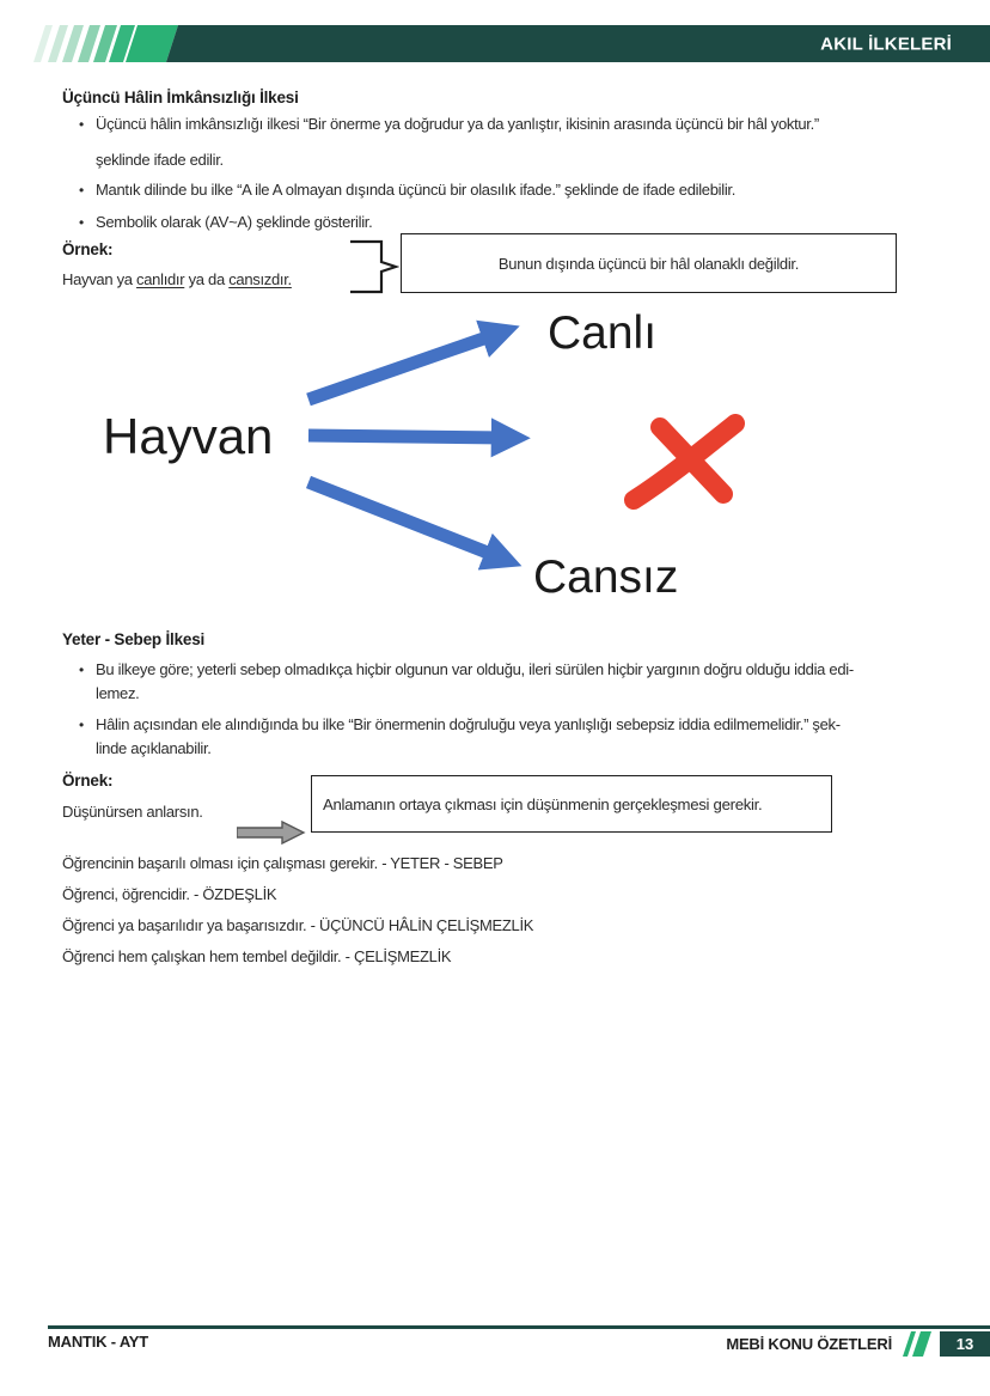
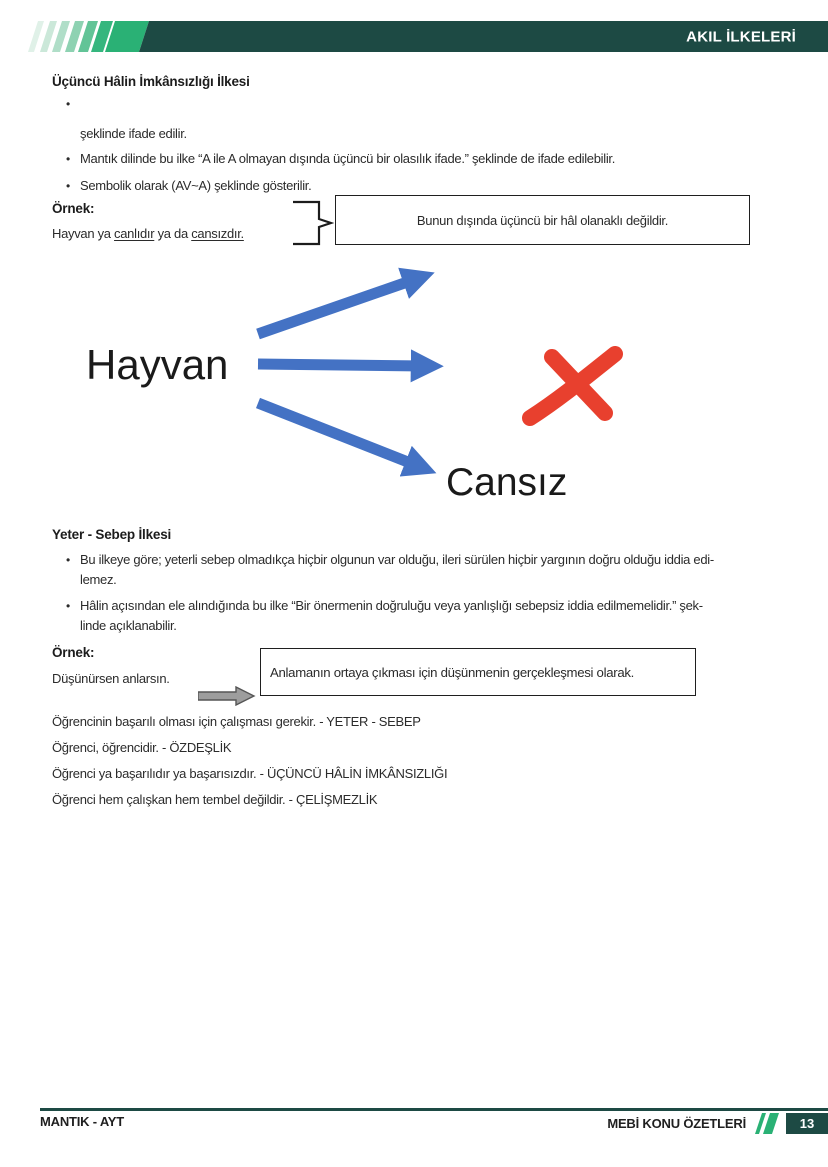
  AKIL İLKELERİ
  Üçüncü Hâlin İmkânsızlığı İlkesi
  •
- Üçüncü hâlin imkânsızlığı ilkesi “Bir önerme ya doğrudur ya da yanlıştır, ikisinin arasında üçüncü bir hâl yoktur.”
  şeklinde ifade edilir.
  •
  Mantık dilinde bu ilke “A ile A olmayan dışında üçüncü bir olasılık ifade.” şeklinde de ifade edilebilir.
  •
  Sembolik olarak (AV~A) şeklinde gösterilir.
  Örnek:
  Hayvan ya canlıdır ya da cansızdır.
  Bunun dışında üçüncü bir hâl olanaklı değildir.
  Hayvan
- Canlı
  Cansız
  Yeter - Sebep İlkesi
  •
  Bu ilkeye göre; yeterli sebep olmadıkça hiçbir olgunun var olduğu, ileri sürülen hiçbir yargının doğru olduğu iddia edi-
  lemez.
  •
  Hâlin açısından ele alındığında bu ilke “Bir önermenin doğruluğu veya yanlışlığı sebepsiz iddia edilmemelidir.” şek-
  linde açıklanabilir.
  Örnek:
  Düşünürsen anlarsın.
- Anlamanın ortaya çıkması için düşünmenin gerçekleşmesi gerekir.
+ Anlamanın ortaya çıkması için düşünmenin gerçekleşmesi olarak.
  Öğrencinin başarılı olması için çalışması gerekir. - YETER - SEBEP
  Öğrenci, öğrencidir. - ÖZDEŞLİK
- Öğrenci ya başarılıdır ya başarısızdır. - ÜÇÜNCÜ HÂLİN ÇELİŞMEZLİK
+ Öğrenci ya başarılıdır ya başarısızdır. - ÜÇÜNCÜ HÂLİN İMKÂNSIZLIĞI
  Öğrenci hem çalışkan hem tembel değildir. - ÇELİŞMEZLİK
  MANTIK - AYT
  MEBİ KONU ÖZETLERİ
  13
